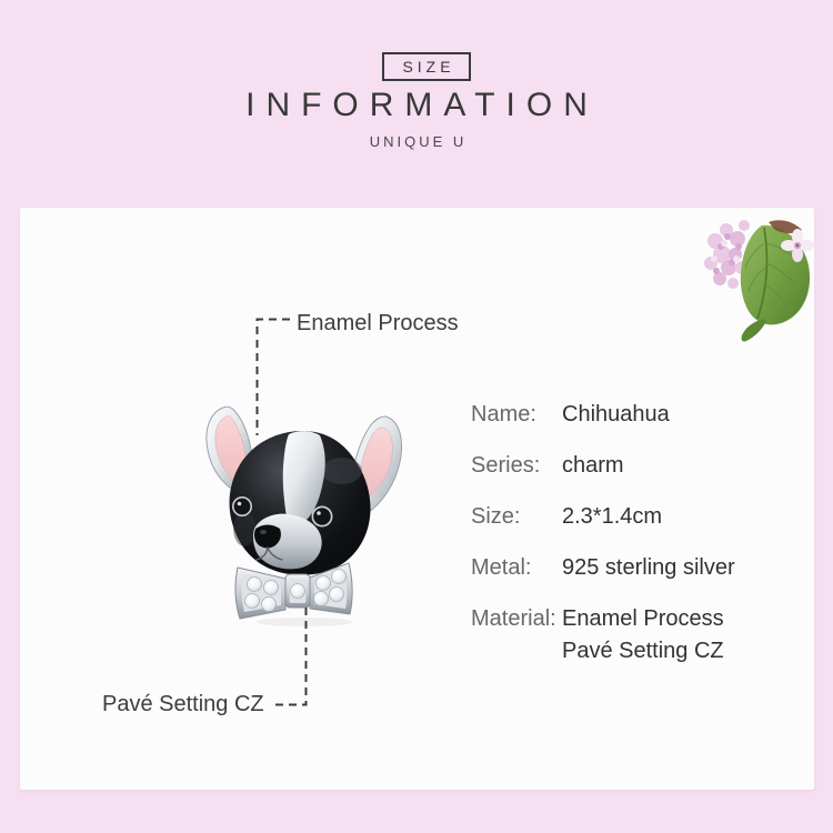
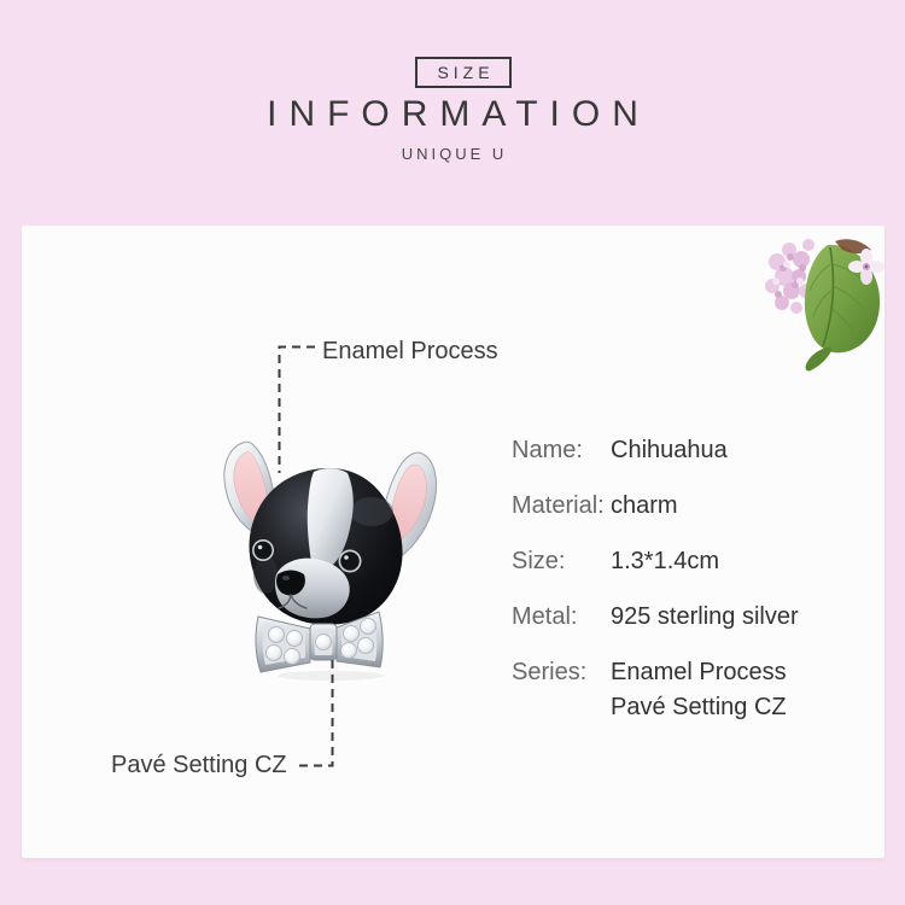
  SIZE
  INFORMATION
  UNIQUE U
  Enamel Process
  Pavé Setting CZ
  Name:
  Chihuahua
- Series:
+ Material:
  charm
  Size:
- 2.3*1.4cm
+ 1.3*1.4cm
  Metal:
  925 sterling silver
- Material:
+ Series:
  Enamel Process
  Pavé Setting CZ
